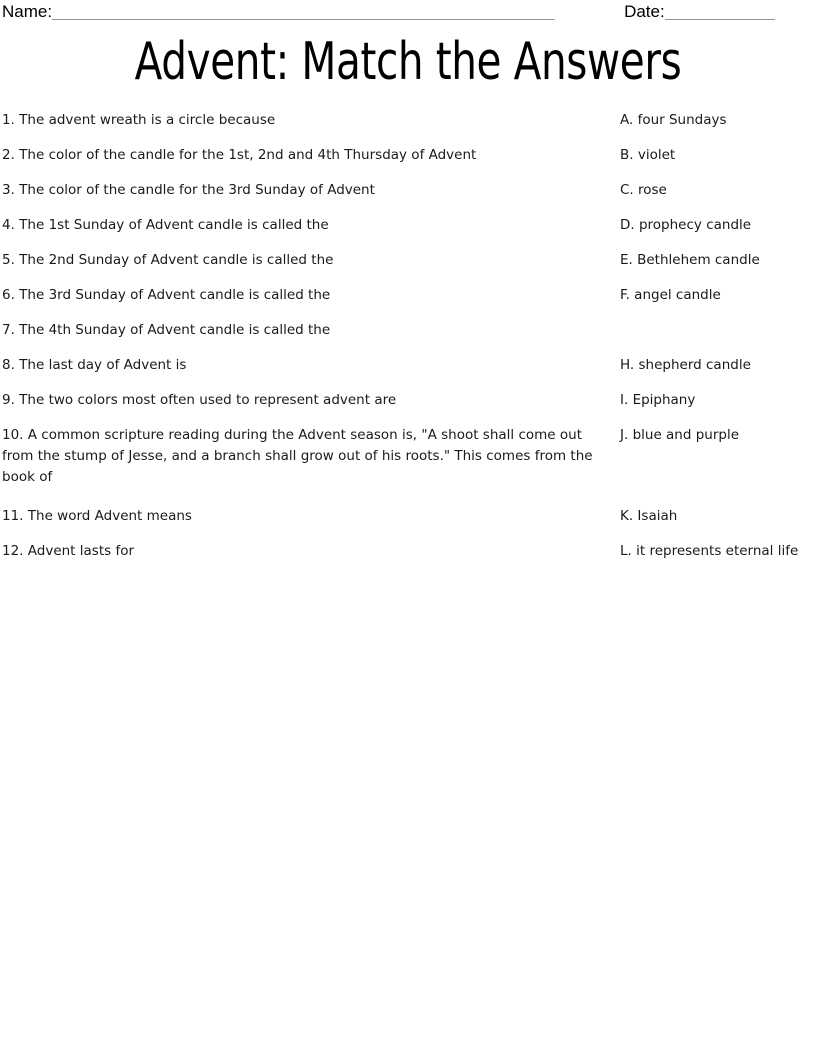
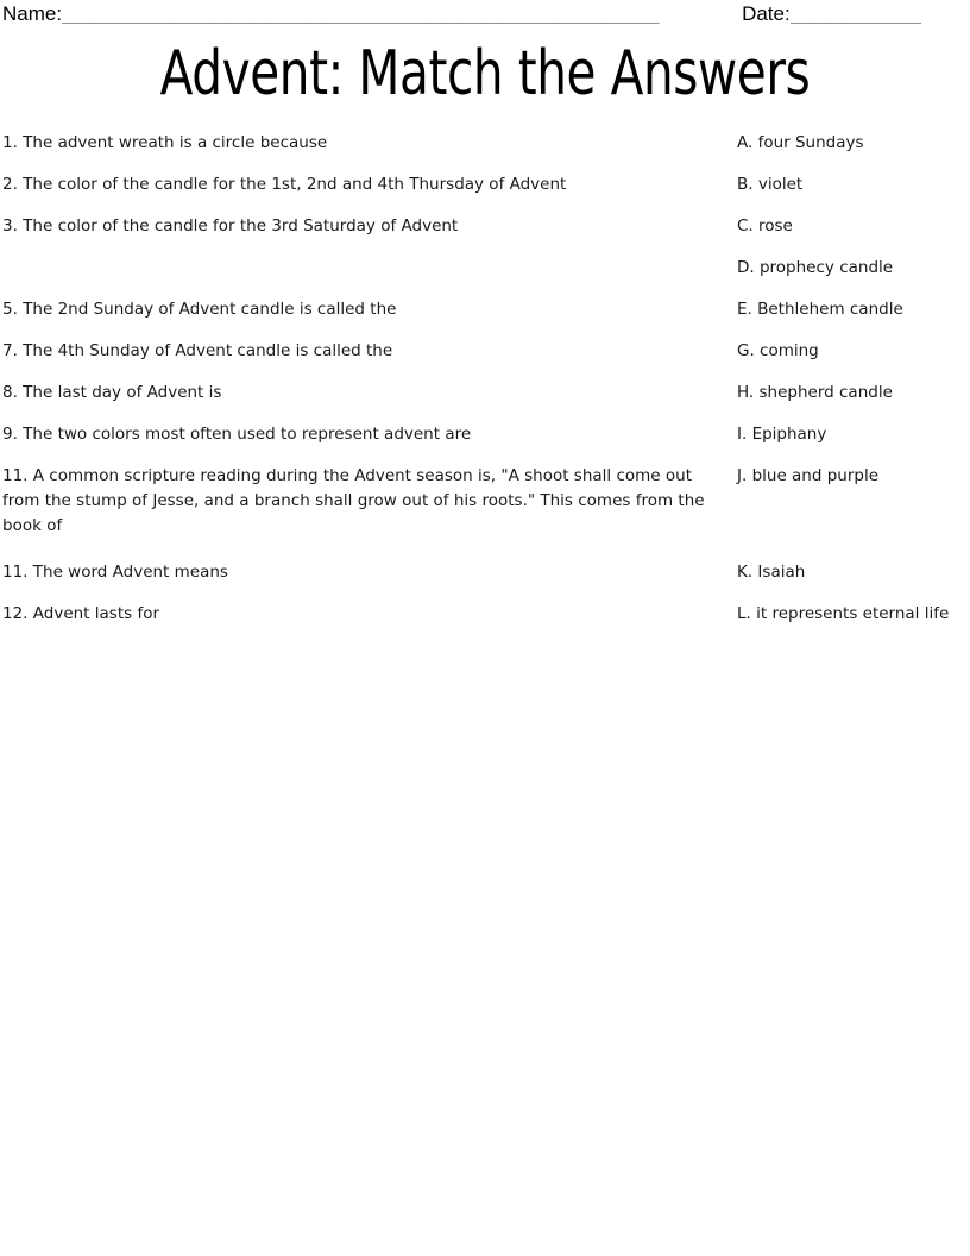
  Name:
  ________________________________________________________________
  Date:
  ______________
  Advent: Match the Answers
  1. The advent wreath is a circle because
  A. four Sundays
  2. The color of the candle for the 1st, 2nd and 4th Thursday of Advent
  B. violet
- 3. The color of the candle for the 3rd Sunday of Advent
+ 3. The color of the candle for the 3rd Saturday of Advent
  C. rose
- 4. The 1st Sunday of Advent candle is called the
  D. prophecy candle
  5. The 2nd Sunday of Advent candle is called the
  E. Bethlehem candle
- 6. The 3rd Sunday of Advent candle is called the
- F. angel candle
  7. The 4th Sunday of Advent candle is called the
+ G. coming
  8. The last day of Advent is
  H. shepherd candle
  9. The two colors most often used to represent advent are
  I. Epiphany
- 10. A common scripture reading during the Advent season is, "A shoot shall come out from the stump of Jesse, and a branch shall grow out of his roots." This comes from the book of
+ 11. A common scripture reading during the Advent season is, "A shoot shall come out from the stump of Jesse, and a branch shall grow out of his roots." This comes from the book of
  J. blue and purple
  11. The word Advent means
  K. Isaiah
  12. Advent lasts for
  L. it represents eternal life
